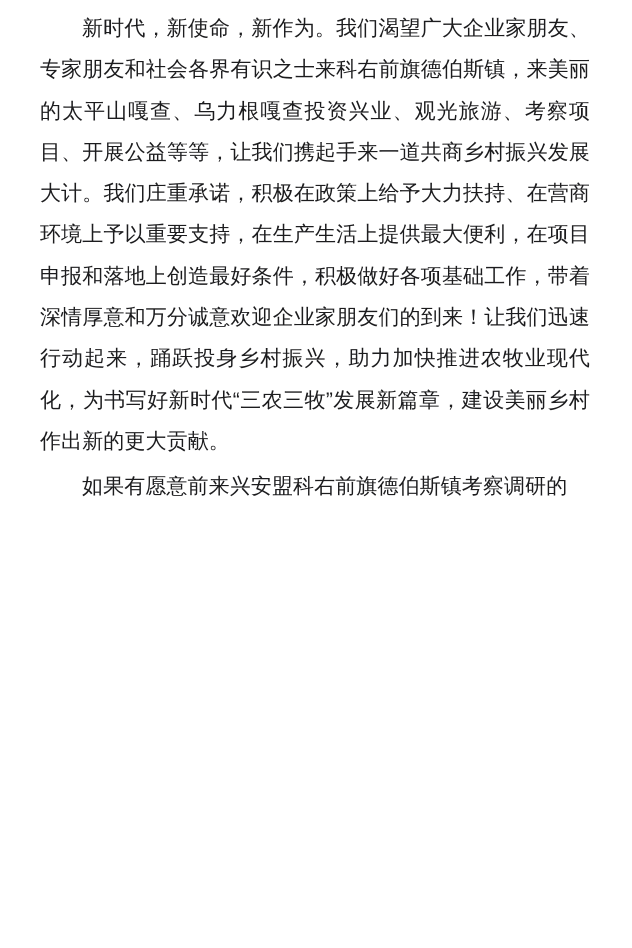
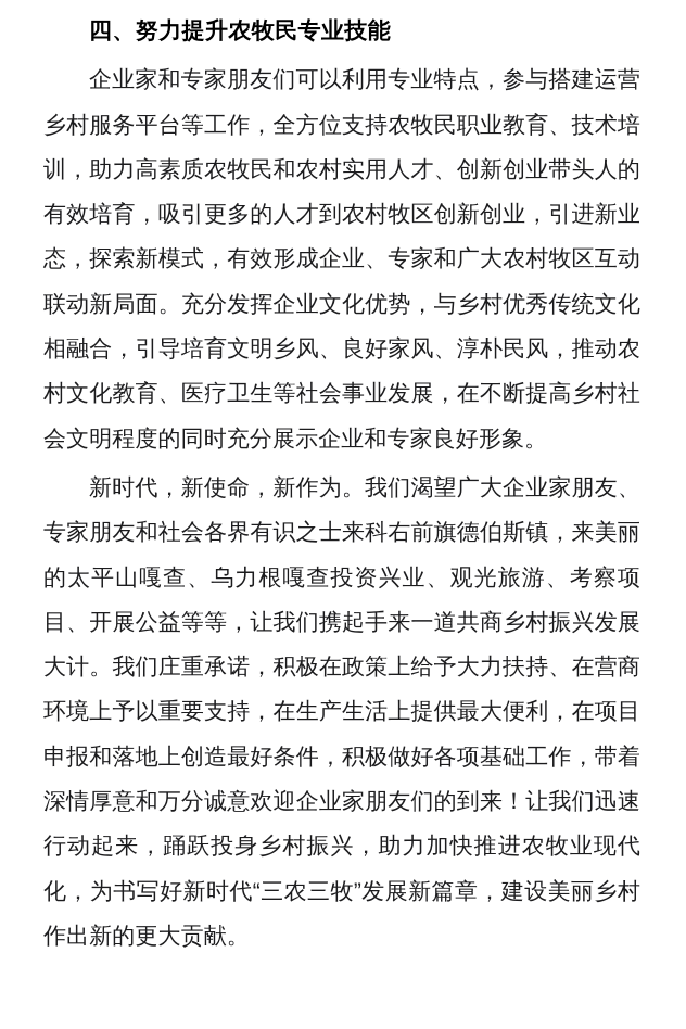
+ 四、努力提升农牧民专业技能
+ 企业家和专家朋友们可以利用专业特点，参与搭建运营乡村服务平台等工作，全方位支持农牧民职业教育、技术培训，助力高素质农牧民和农村实用人才、创新创业带头人的有效培育，吸引更多的人才到农村牧区创新创业，引进新业态，探索新模式，有效形成企业、专家和广大农村牧区互动联动新局面。充分发挥企业文化优势，与乡村优秀传统文化相融合，引导培育文明乡风、良好家风、淳朴民风，推动农村文化教育、医疗卫生等社会事业发展，在不断提高乡村社会文明程度的同时充分展示企业和专家良好形象。
  新时代，新使命，新作为。我们渴望广大企业家朋友、专家朋友和社会各界有识之士来科右前旗德伯斯镇，来美丽的太平山嘎查、乌力根嘎查投资兴业、观光旅游、考察项目、开展公益等等，让我们携起手来一道共商乡村振兴发展大计。我们庄重承诺，积极在政策上给予大力扶持、在营商环境上予以重要支持，在生产生活上提供最大便利，在项目申报和落地上创造最好条件，积极做好各项基础工作，带着深情厚意和万分诚意欢迎企业家朋友们的到来！让我们迅速行动起来，踊跃投身乡村振兴，助力加快推进农牧业现代化，为书写好新时代“三农三牧”发展新篇章，建设美丽乡村作出新的更大贡献。
- 如果有愿意前来兴安盟科右前旗德伯斯镇考察调研的
